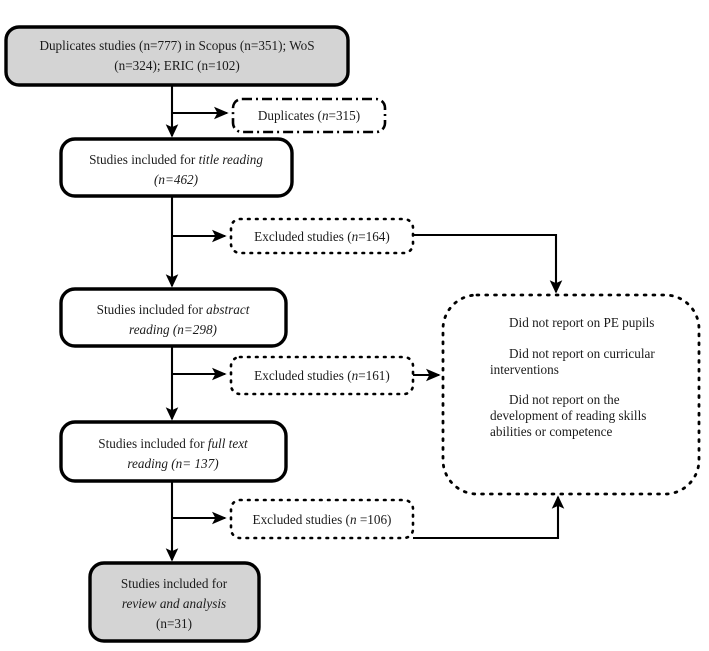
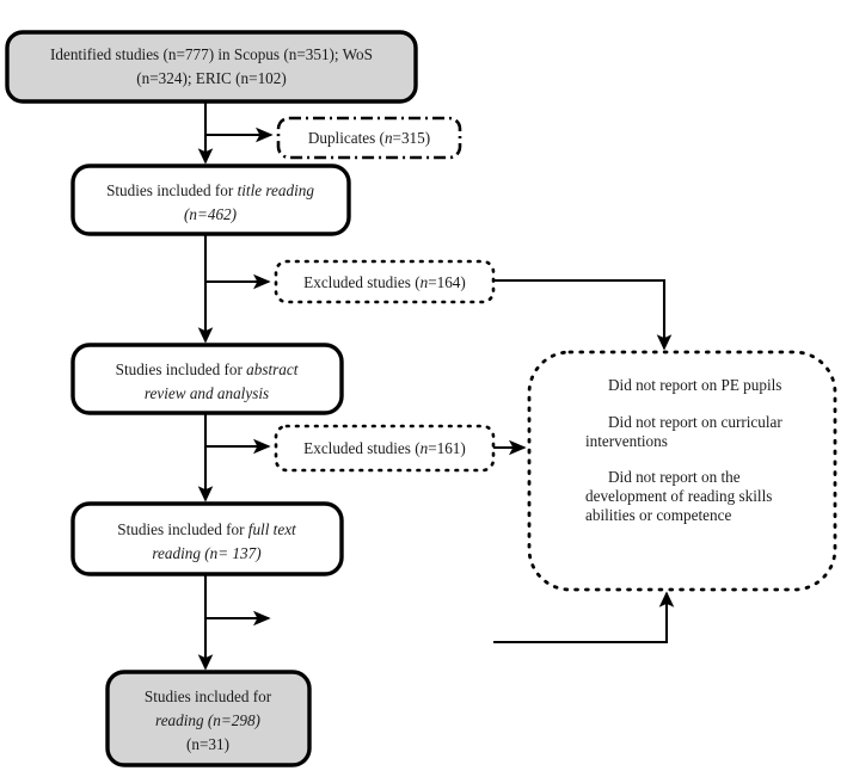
- Duplicates studies (n=777) in Scopus (n=351); WoS
+ Identified studies (n=777) in Scopus (n=351); WoS
  (n=324); ERIC (n=102)
  Duplicates (n=315)
  Studies included for title reading
  (n=462)
  Excluded studies (n=164)
  Studies included for abstract
- reading (n=298)
+ review and analysis
  Excluded studies (n=161)
  Studies included for full text
  reading (n= 137)
- Excluded studies (n =106)
  Studies included for
- review and analysis
+ reading (n=298)
  (n=31)
  Did not report on PE pupils
  Did not report on curricular
  interventions
  Did not report on the
  development of reading skills
  abilities or competence
